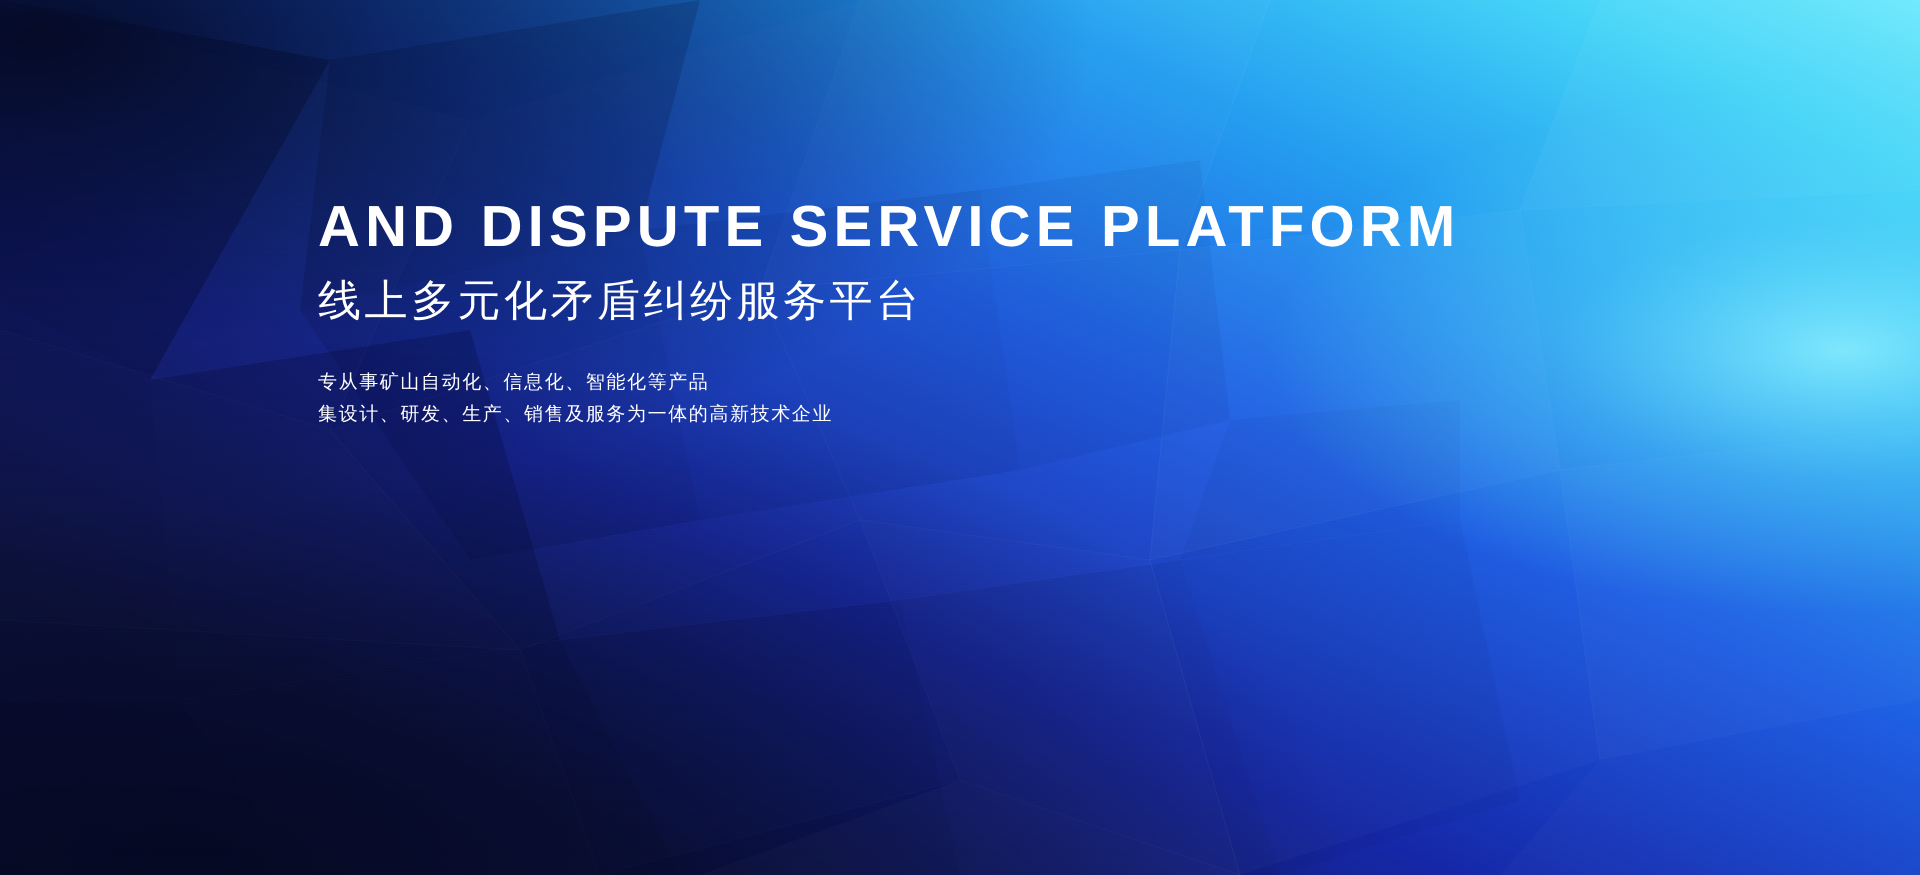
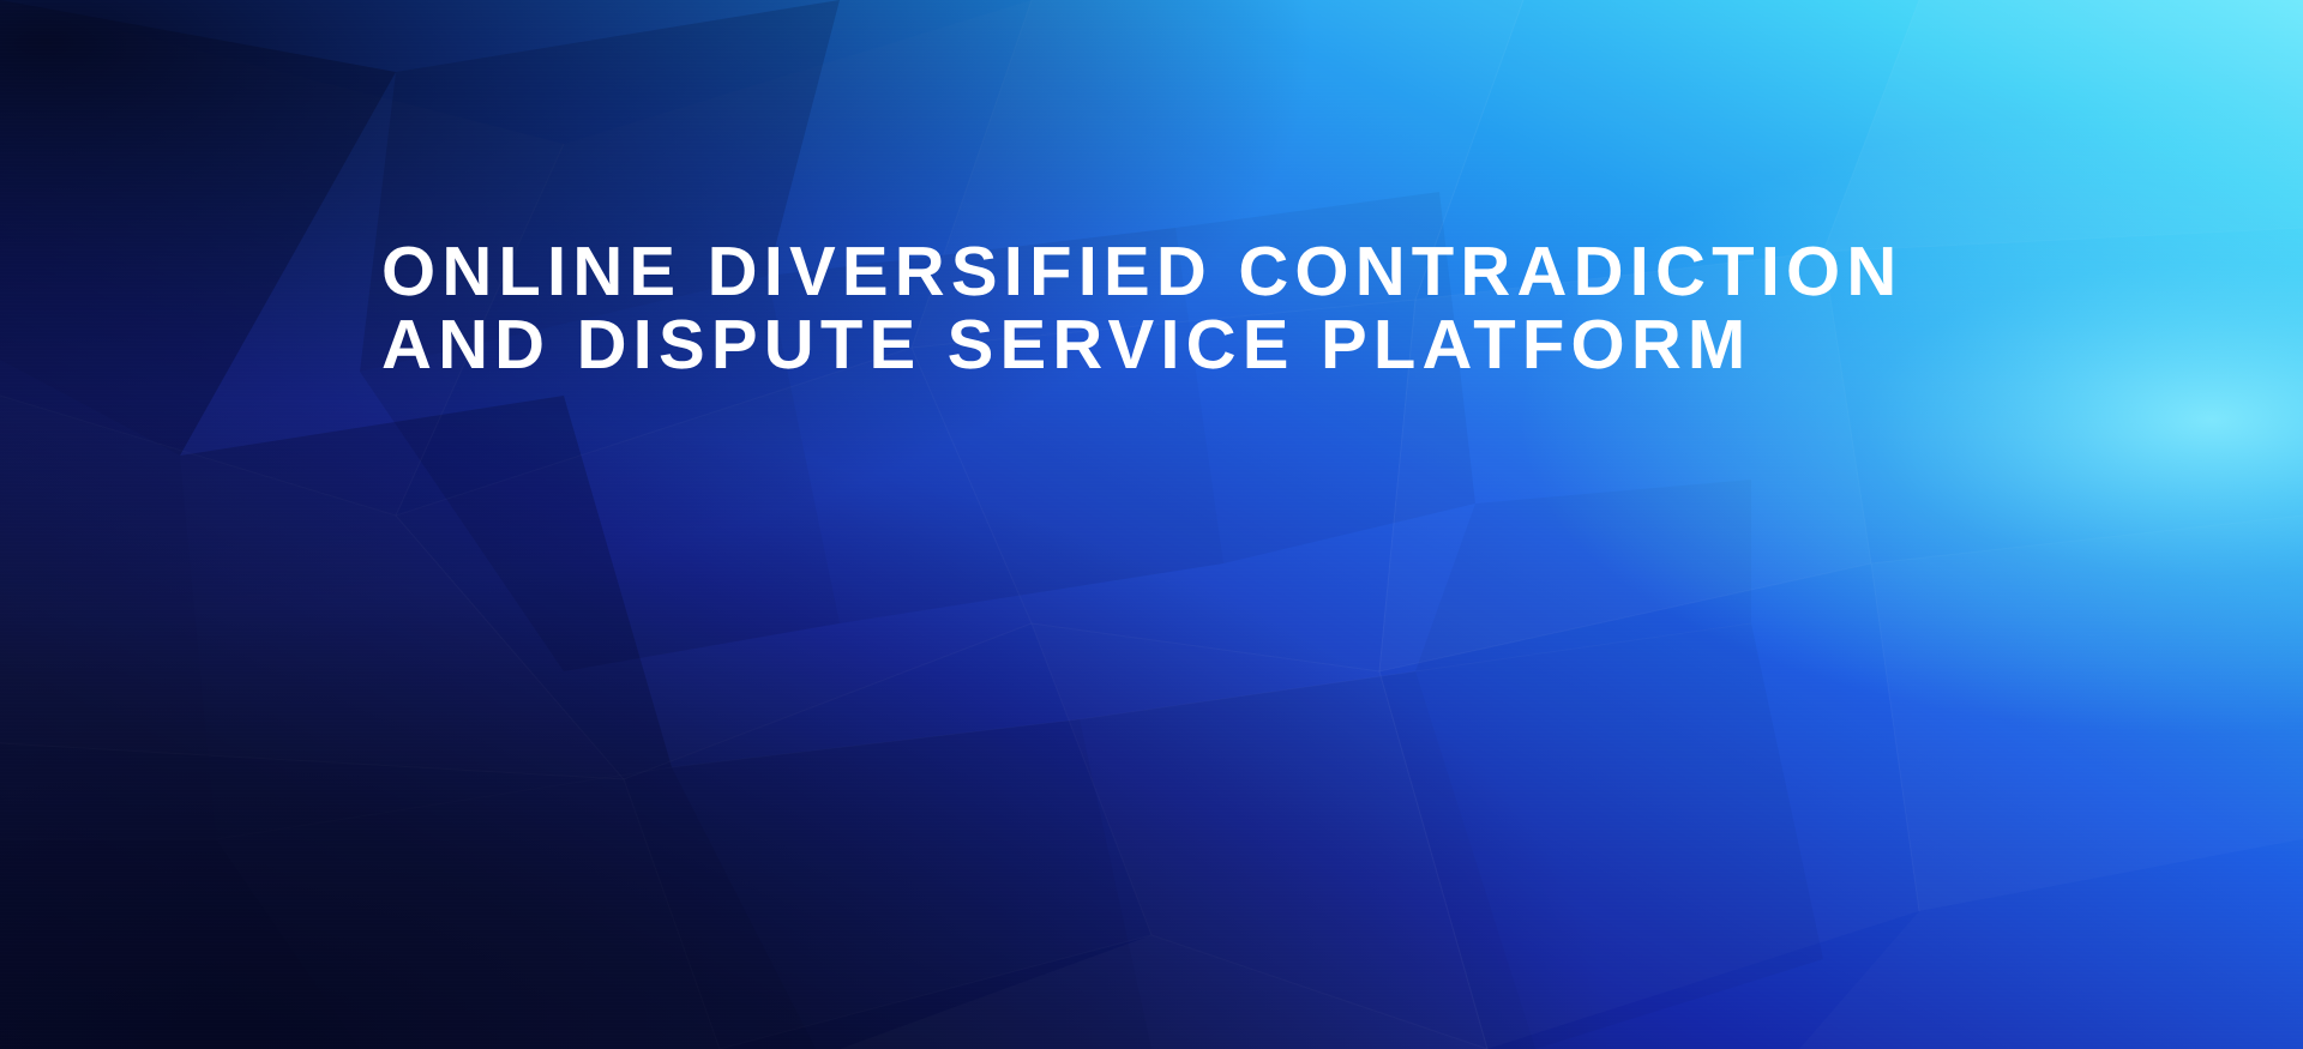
+ ONLINE DIVERSIFIED CONTRADICTION
  AND DISPUTE SERVICE PLATFORM
- 线上多元化矛盾纠纷服务平台
- 专从事矿山自动化、信息化、智能化等产品
- 集设计、研发、生产、销售及服务为一体的高新技术企业
